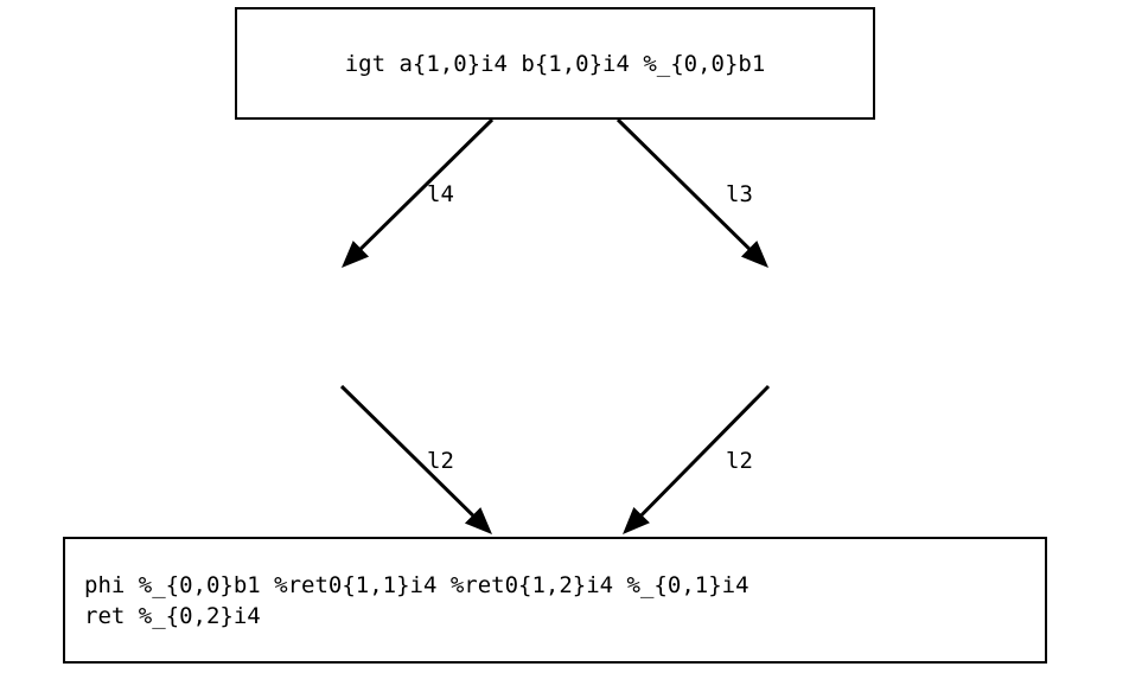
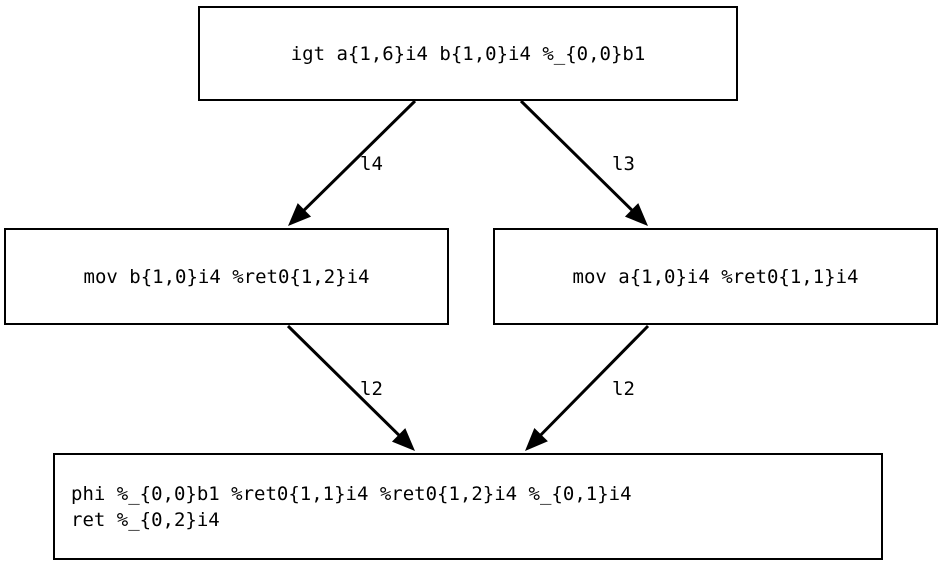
  l4
  l3
  l2
  l2
- igt a{1,0}i4 b{1,0}i4 %_{0,0}b1
+ igt a{1,6}i4 b{1,0}i4 %_{0,0}b1
+ mov b{1,0}i4 %ret0{1,2}i4
+ mov a{1,0}i4 %ret0{1,1}i4
  phi %_{0,0}b1 %ret0{1,1}i4 %ret0{1,2}i4 %_{0,1}i4
  ret %_{0,2}i4
